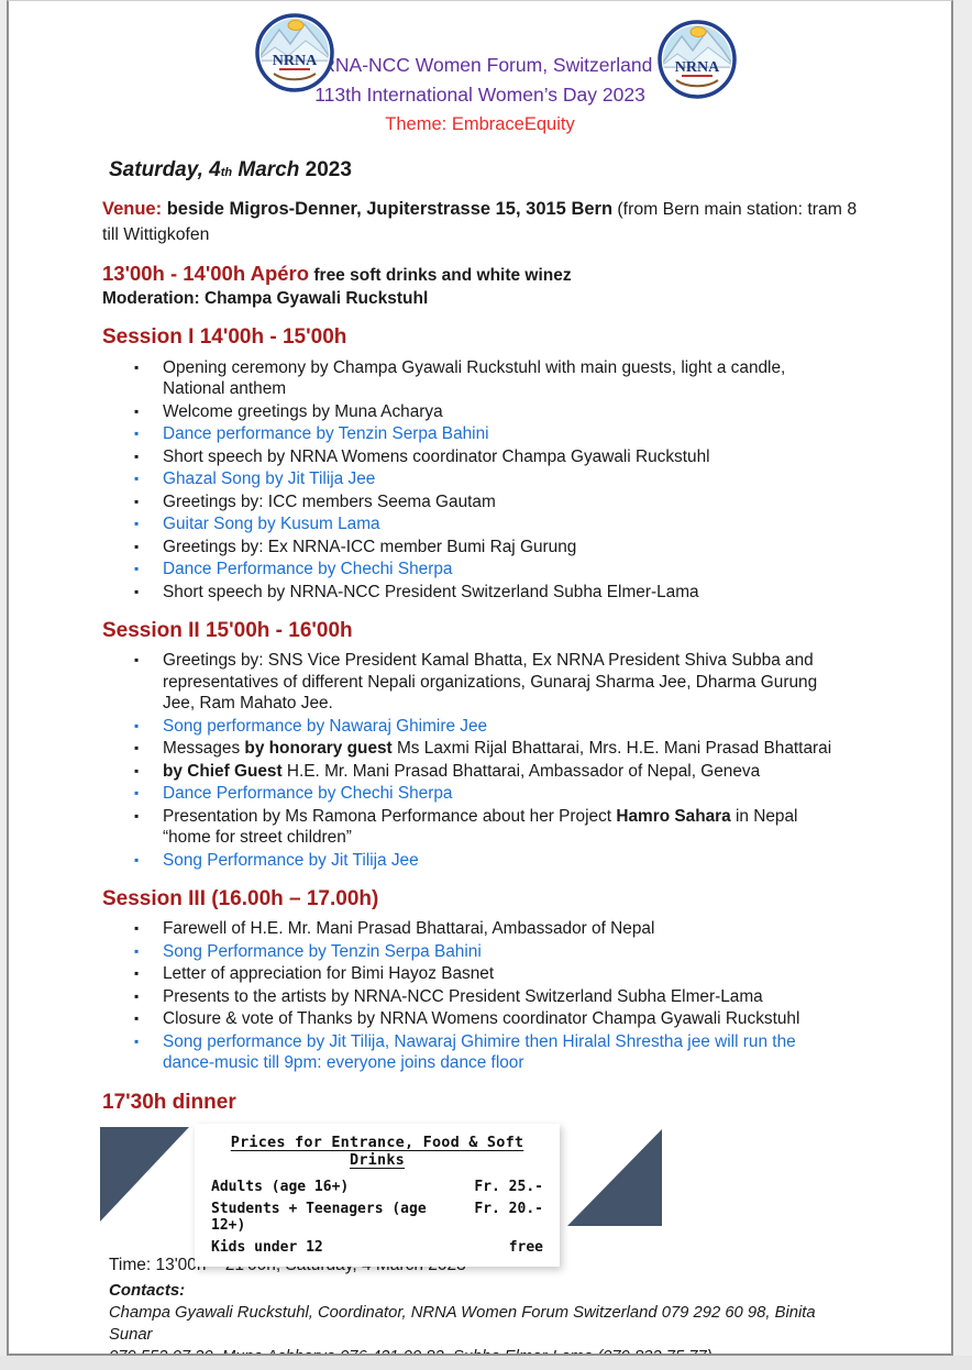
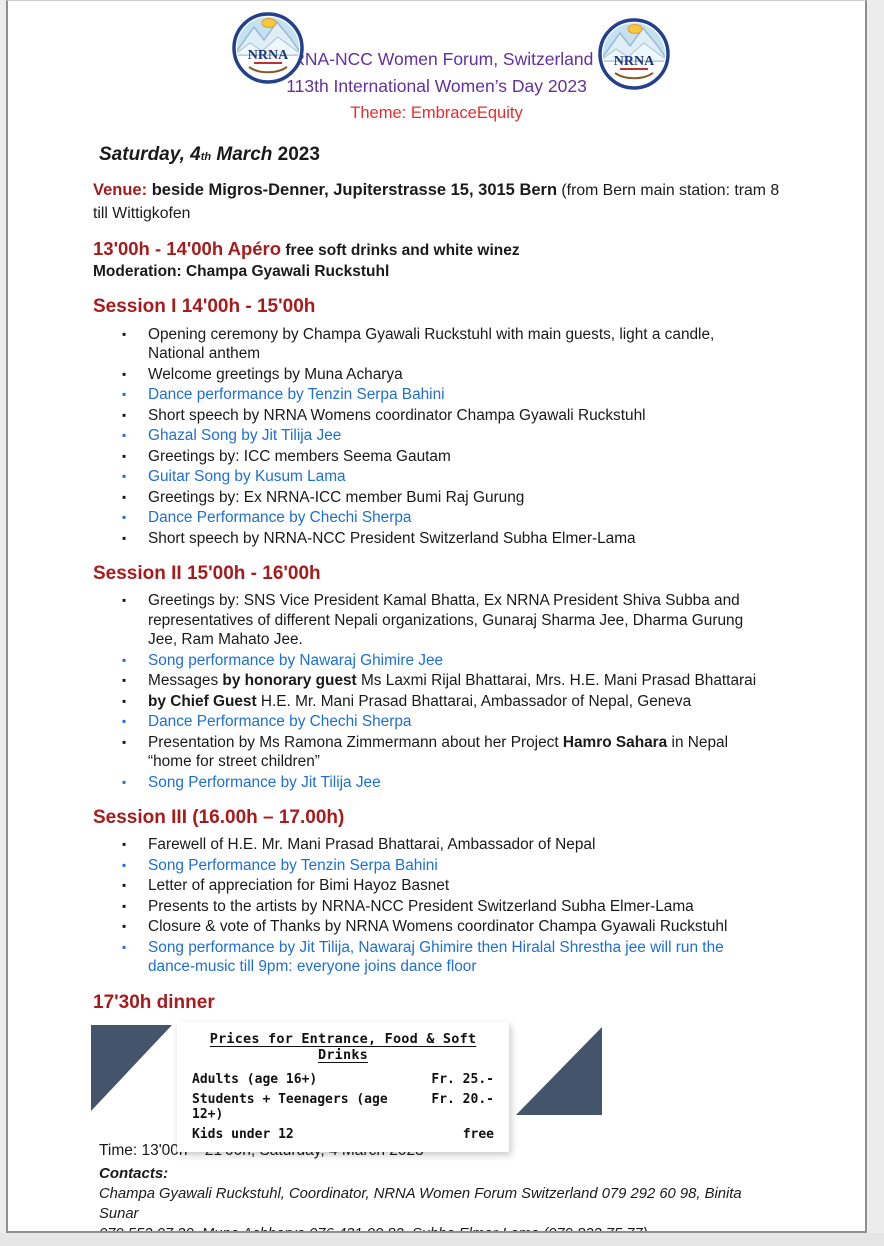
  NRNA
  NA-NCC Women Forum, Switzerland
  113th International Women’s Day 2023
  Theme: EmbraceEquity
  NRNA
  Saturday, 4th March 2023
  Venue: beside Migros-Denner, Jupiterstrasse 15, 3015 Bern (from Bern main station: tram 8 till Wittigkofen
  13'00h - 14'00h Apéro free soft drinks and white winez
  Moderation: Champa Gyawali Ruckstuhl
  Session I 14'00h - 15'00h
  Opening ceremony by Champa Gyawali Ruckstuhl with main guests, light a candle, National anthem
  Welcome greetings by Muna Acharya
  Dance performance by Tenzin Serpa Bahini
  Short speech by NRNA Womens coordinator Champa Gyawali Ruckstuhl
  Ghazal Song by Jit Tilija Jee
  Greetings by: ICC members Seema Gautam
  Guitar Song by Kusum Lama
  Greetings by: Ex NRNA-ICC member Bumi Raj Gurung
  Dance Performance by Chechi Sherpa
  Short speech by NRNA-NCC President Switzerland Subha Elmer-Lama
  Session II 15'00h - 16'00h
  Greetings by: SNS Vice President Kamal Bhatta, Ex NRNA President Shiva Subba and representatives of different Nepali organizations, Gunaraj Sharma Jee, Dharma Gurung Jee, Ram Mahato Jee.
  Song performance by Nawaraj Ghimire Jee
  Messages by honorary guest Ms Laxmi Rijal Bhattarai, Mrs. H.E. Mani Prasad Bhattarai
  by Chief Guest H.E. Mr. Mani Prasad Bhattarai, Ambassador of Nepal, Geneva
  Dance Performance by Chechi Sherpa
- Presentation by Ms Ramona Performance about her Project Hamro Sahara in Nepal “home for street children”
+ Presentation by Ms Ramona Zimmermann about her Project Hamro Sahara in Nepal “home for street children”
  Song Performance by Jit Tilija Jee
  Session III (16.00h – 17.00h)
  Farewell of H.E. Mr. Mani Prasad Bhattarai, Ambassador of Nepal
  Song Performance by Tenzin Serpa Bahini
  Letter of appreciation for Bimi Hayoz Basnet
  Presents to the artists by NRNA-NCC President Switzerland Subha Elmer-Lama
  Closure & vote of Thanks by NRNA Womens coordinator Champa Gyawali Ruckstuhl
  Song performance by Jit Tilija, Nawaraj Ghimire then Hiralal Shrestha jee will run the dance-music till 9pm: everyone joins dance floor
  17'30h dinner
  Prices for Entrance, Food & Soft Drinks
  Adults (age 16+)
  Fr. 25.-
  Students + Teenagers (age 12+)
  Fr. 20.-
  Kids under 12
  free
  Contacts:
  Champa Gyawali Ruckstuhl, Coordinator, NRNA Women Forum Switzerland 079 292 60 98, Binita Sunar
